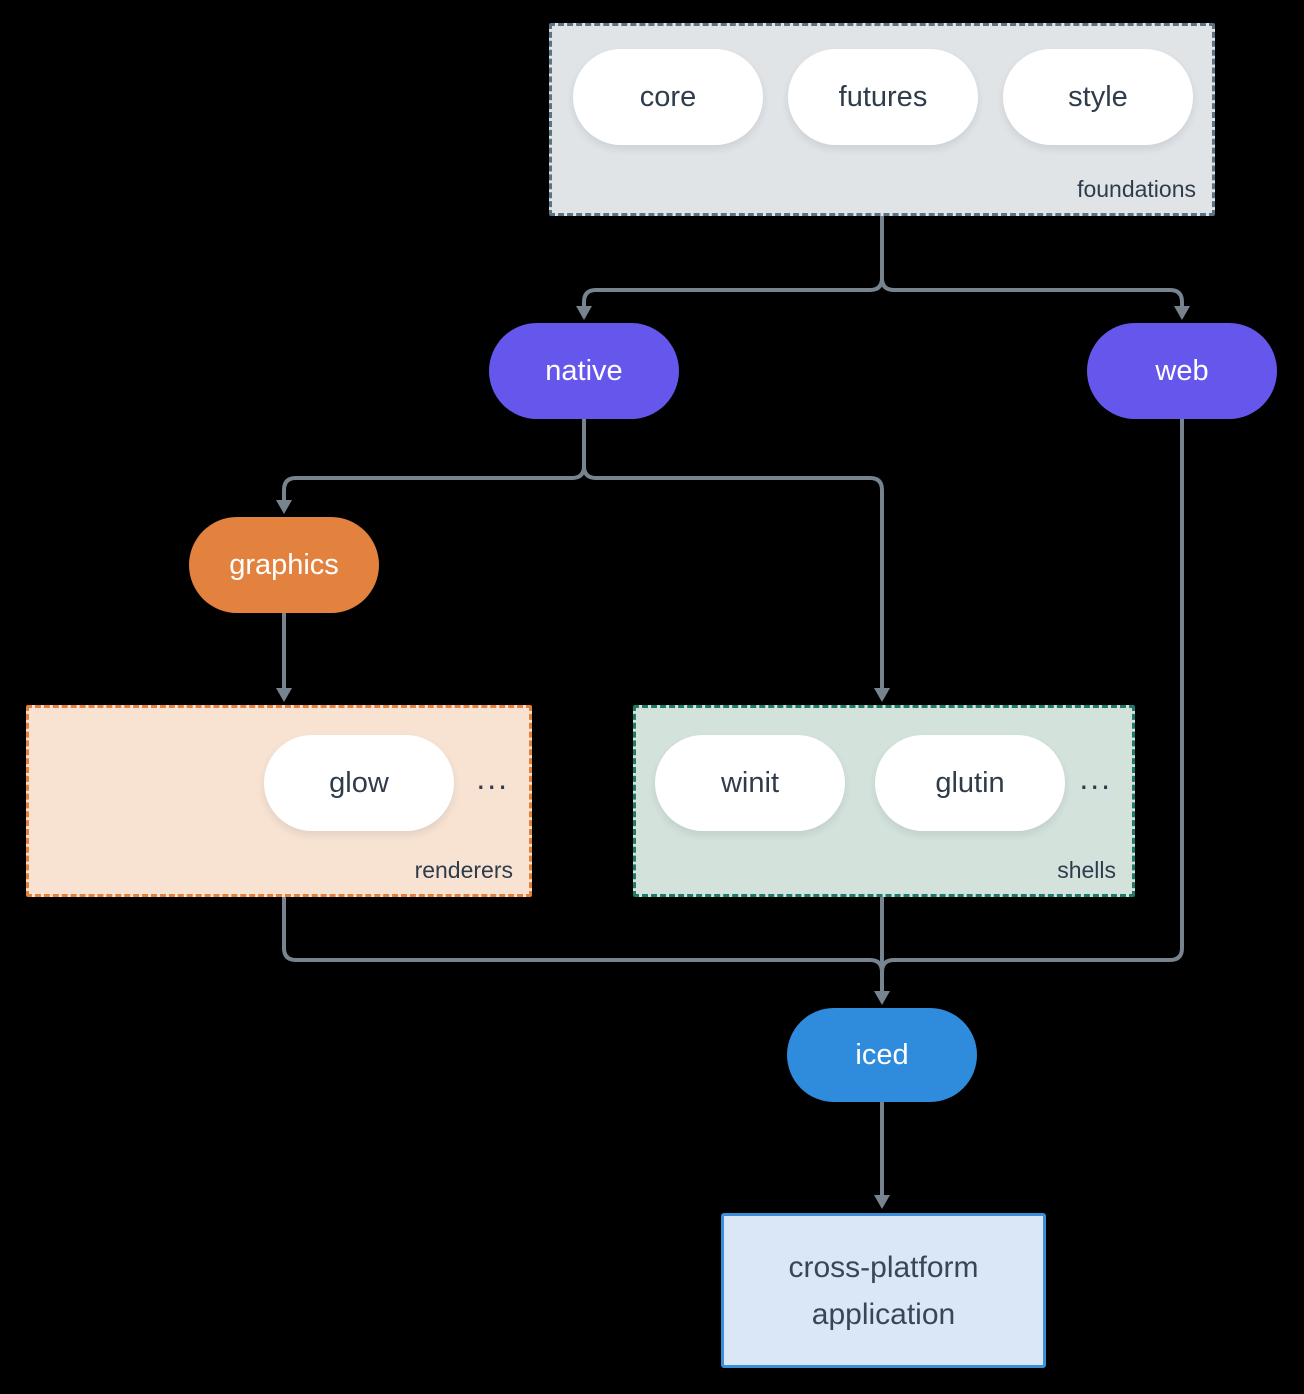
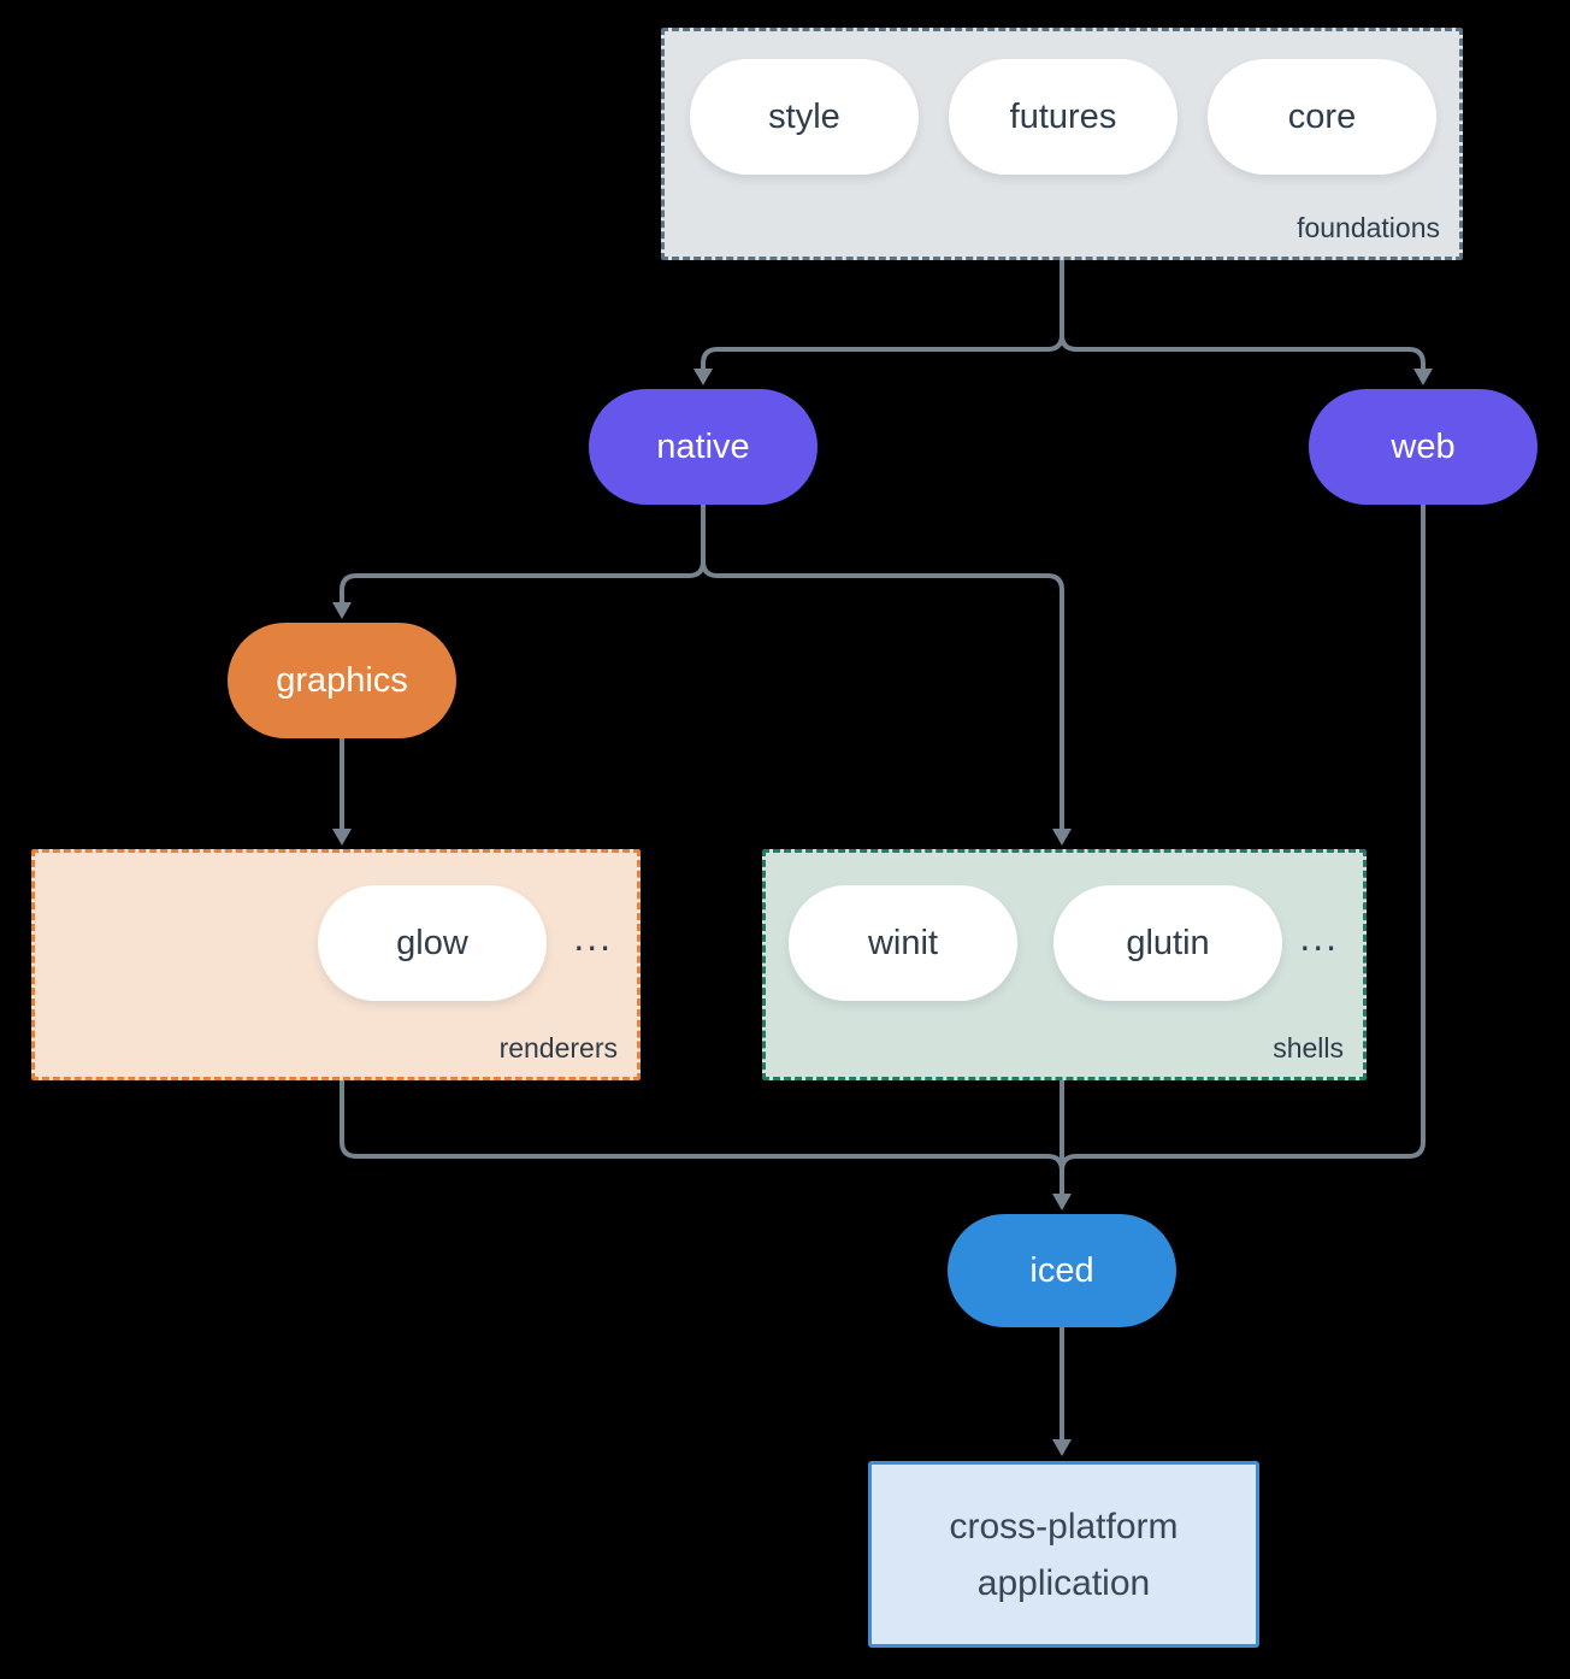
- core
+ style
  futures
- style
+ core
  foundations
  native
  web
  graphics
  glow
  ...
  renderers
  winit
  glutin
  ...
  shells
  iced
  cross-platform application
